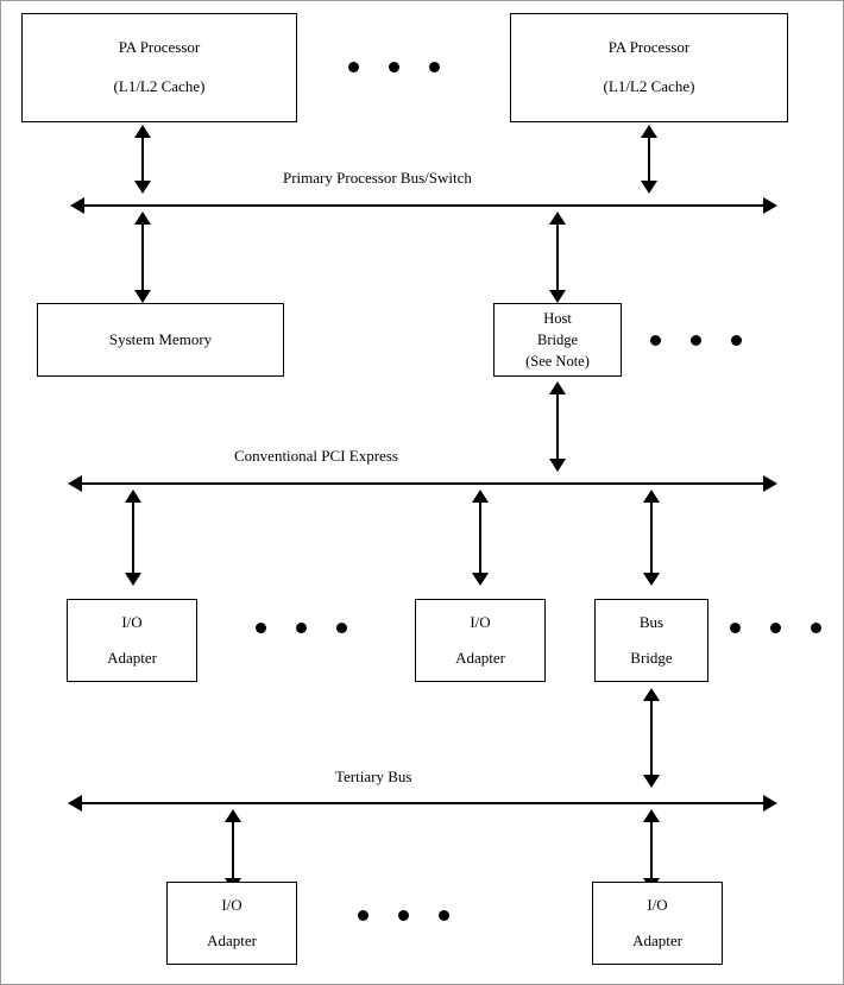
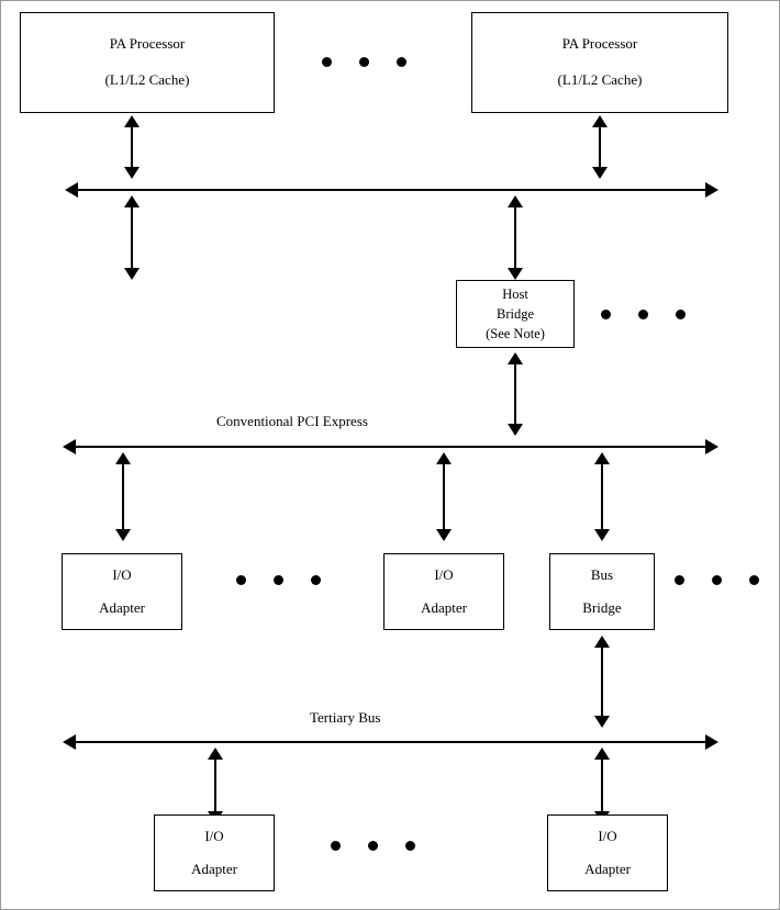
  PA Processor
  (L1/L2 Cache)
  PA Processor
  (L1/L2 Cache)
- Primary Processor Bus/Switch
- System Memory
  Host
  Bridge
  (See Note)
  Conventional PCI Express
  I/O
  Adapter
  I/O
  Adapter
  Bus
  Bridge
  Tertiary Bus
  I/O
  Adapter
  I/O
  Adapter
